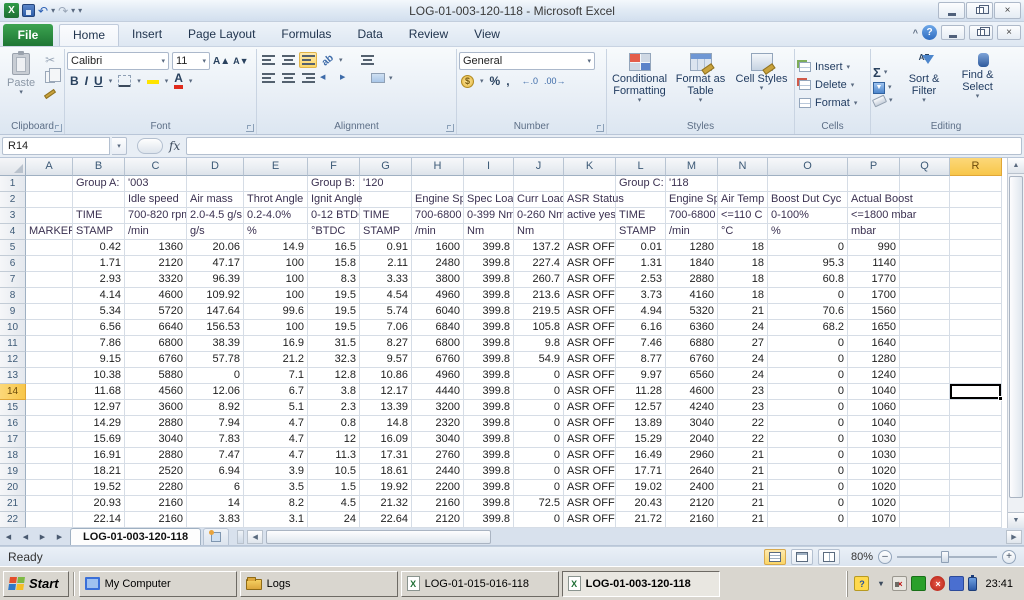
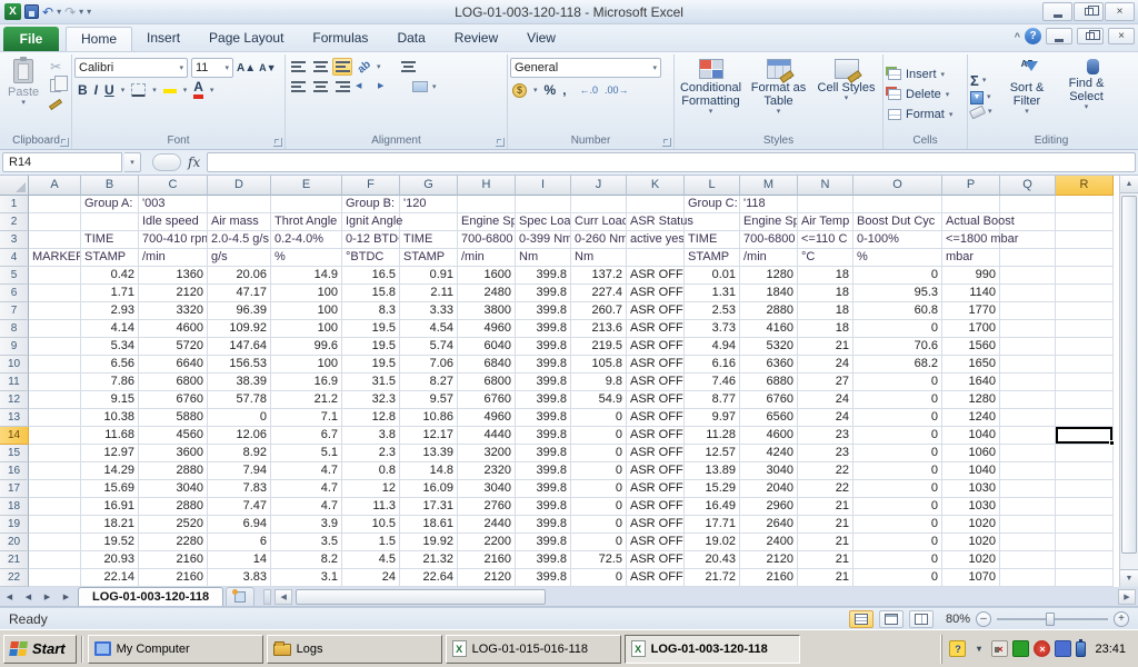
  X
  ↶
  ▾
  ↷
  ▾
  ▾
  LOG-01-003-120-118 - Microsoft Excel
  ×
  File
  Home
  Insert
  Page Layout
  Formulas
  Data
  Review
  View
  ^
  ?
  ×
  Paste
  ✂
  Clipboard
  Calibri
  11
  A▲
  A▼
  B
  I
  U
  A
  Font
  Alignment
  General
  $
  %
  ,
  ←.0
  .00→
  Number
  Conditional Formatting
  Format as Table
  Cell Styles
  Styles
  Insert
  Delete
  Format
  Cells
  Σ
  AZ
  Sort & Filter
  Find & Select
  Editing
  R14
  fx
  A
  B
  C
  D
  E
  F
  G
  H
  I
  J
  K
  L
  M
  N
  O
  P
  Q
  R
  1
  Group A:
  '003
  Group B:
  '120
  Group C:
  '118
  2
  Idle speed
  Air mass
  Throt Angle
  Ignit Angle
  Engine Sp
  Spec Loa
  Curr Load
  ASR Status
  Engine Sp
  Air Temp
  Boost Dut Cyc
  Actual Boost
  3
  TIME
- 700-820 rpm
+ 700-410 rpm
  2.0-4.5 g/s
  0.2-4.0%
  0-12 BTD
  TIME
  700-6800
  0-399 Nm
  0-260 Nm
  active yes
  TIME
  700-6800
  <=110 C
  0-100%
  <=1800 mbar
  4
  MARKE
  STAMP
  /min
  g/s
  %
  °BTDC
  STAMP
  /min
  Nm
  Nm
  STAMP
  /min
  °C
  %
  mbar
  5
  0.42
  1360
  20.06
  14.9
  16.5
  0.91
  1600
  399.8
  137.2
  ASR OFF
  0.01
  1280
  18
  0
  990
  6
  1.71
  2120
  47.17
  100
  15.8
  2.11
  2480
  399.8
  227.4
  ASR OFF
  1.31
  1840
  18
  95.3
  1140
  7
  2.93
  3320
  96.39
  100
  8.3
  3.33
  3800
  399.8
  260.7
  ASR OFF
  2.53
  2880
  18
  60.8
  1770
  8
  4.14
  4600
  109.92
  100
  19.5
  4.54
  4960
  399.8
  213.6
  ASR OFF
  3.73
  4160
  18
  0
  1700
  9
  5.34
  5720
  147.64
  99.6
  19.5
  5.74
  6040
  399.8
  219.5
  ASR OFF
  4.94
  5320
  21
  70.6
  1560
  10
  6.56
  6640
  156.53
  100
  19.5
  7.06
  6840
  399.8
  105.8
  ASR OFF
  6.16
  6360
  24
  68.2
  1650
  11
  7.86
  6800
  38.39
  16.9
  31.5
  8.27
  6800
  399.8
  9.8
  ASR OFF
  7.46
  6880
  27
  0
  1640
  12
  9.15
  6760
  57.78
  21.2
  32.3
  9.57
  6760
  399.8
  54.9
  ASR OFF
  8.77
  6760
  24
  0
  1280
  13
  10.38
  5880
  0
  7.1
  12.8
  10.86
  4960
  399.8
  0
  ASR OFF
  9.97
  6560
  24
  0
  1240
  14
  11.68
  4560
  12.06
  6.7
  3.8
  12.17
  4440
  399.8
  0
  ASR OFF
  11.28
  4600
  23
  0
  1040
  15
  12.97
  3600
  8.92
  5.1
  2.3
  13.39
  3200
  399.8
  0
  ASR OFF
  12.57
  4240
  23
  0
  1060
  16
  14.29
  2880
  7.94
  4.7
  0.8
  14.8
  2320
  399.8
  0
  ASR OFF
  13.89
  3040
  22
  0
  1040
  17
  15.69
  3040
  7.83
  4.7
  12
  16.09
  3040
  399.8
  0
  ASR OFF
  15.29
  2040
  22
  0
  1030
  18
  16.91
  2880
  7.47
  4.7
  11.3
  17.31
  2760
  399.8
  0
  ASR OFF
  16.49
  2960
  21
  0
  1030
  19
  18.21
  2520
  6.94
  3.9
  10.5
  18.61
  2440
  399.8
  0
  ASR OFF
  17.71
  2640
  21
  0
  1020
  20
  19.52
  2280
  6
  3.5
  1.5
  19.92
  2200
  399.8
  0
  ASR OFF
  19.02
  2400
  21
  0
  1020
  21
  20.93
  2160
  14
  8.2
  4.5
  21.32
  2160
  399.8
  72.5
  ASR OFF
  20.43
  2120
  21
  0
  1020
  22
  22.14
  2160
  3.83
  3.1
  24
  22.64
  2120
  399.8
  0
  ASR OFF
  21.72
  2160
  21
  0
  1070
  LOG-01-003-120-118
  Ready
  80%
  –
  +
  Start
  My Computer
  Logs
  X
  LOG-01-015-016-118
  X
  LOG-01-003-120-118
  ?
  ▾
  ×
  ×
  23:41
